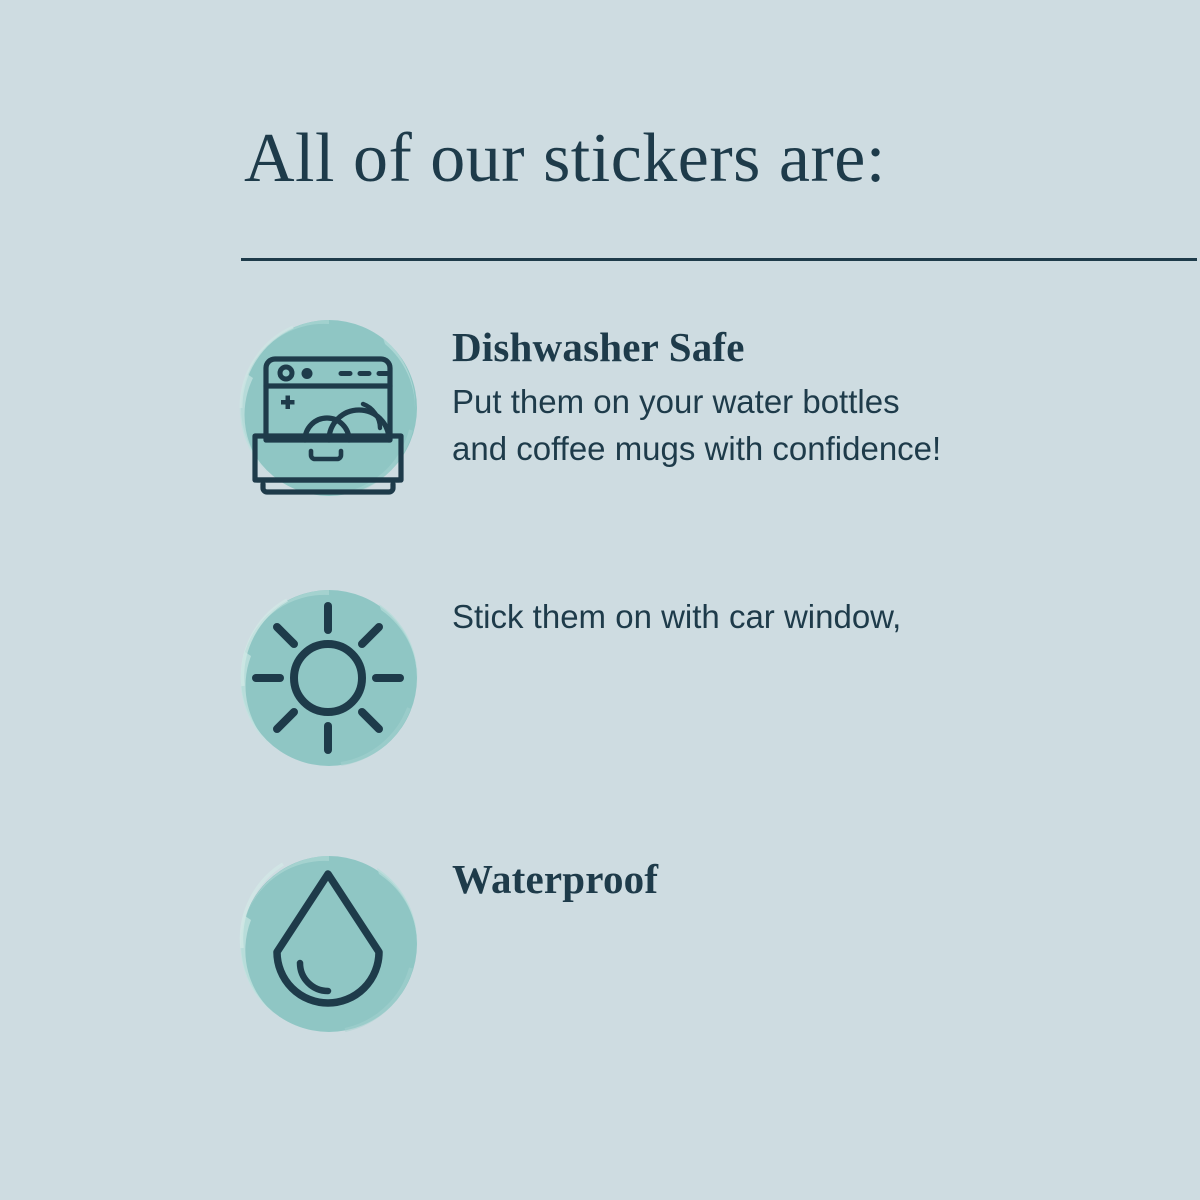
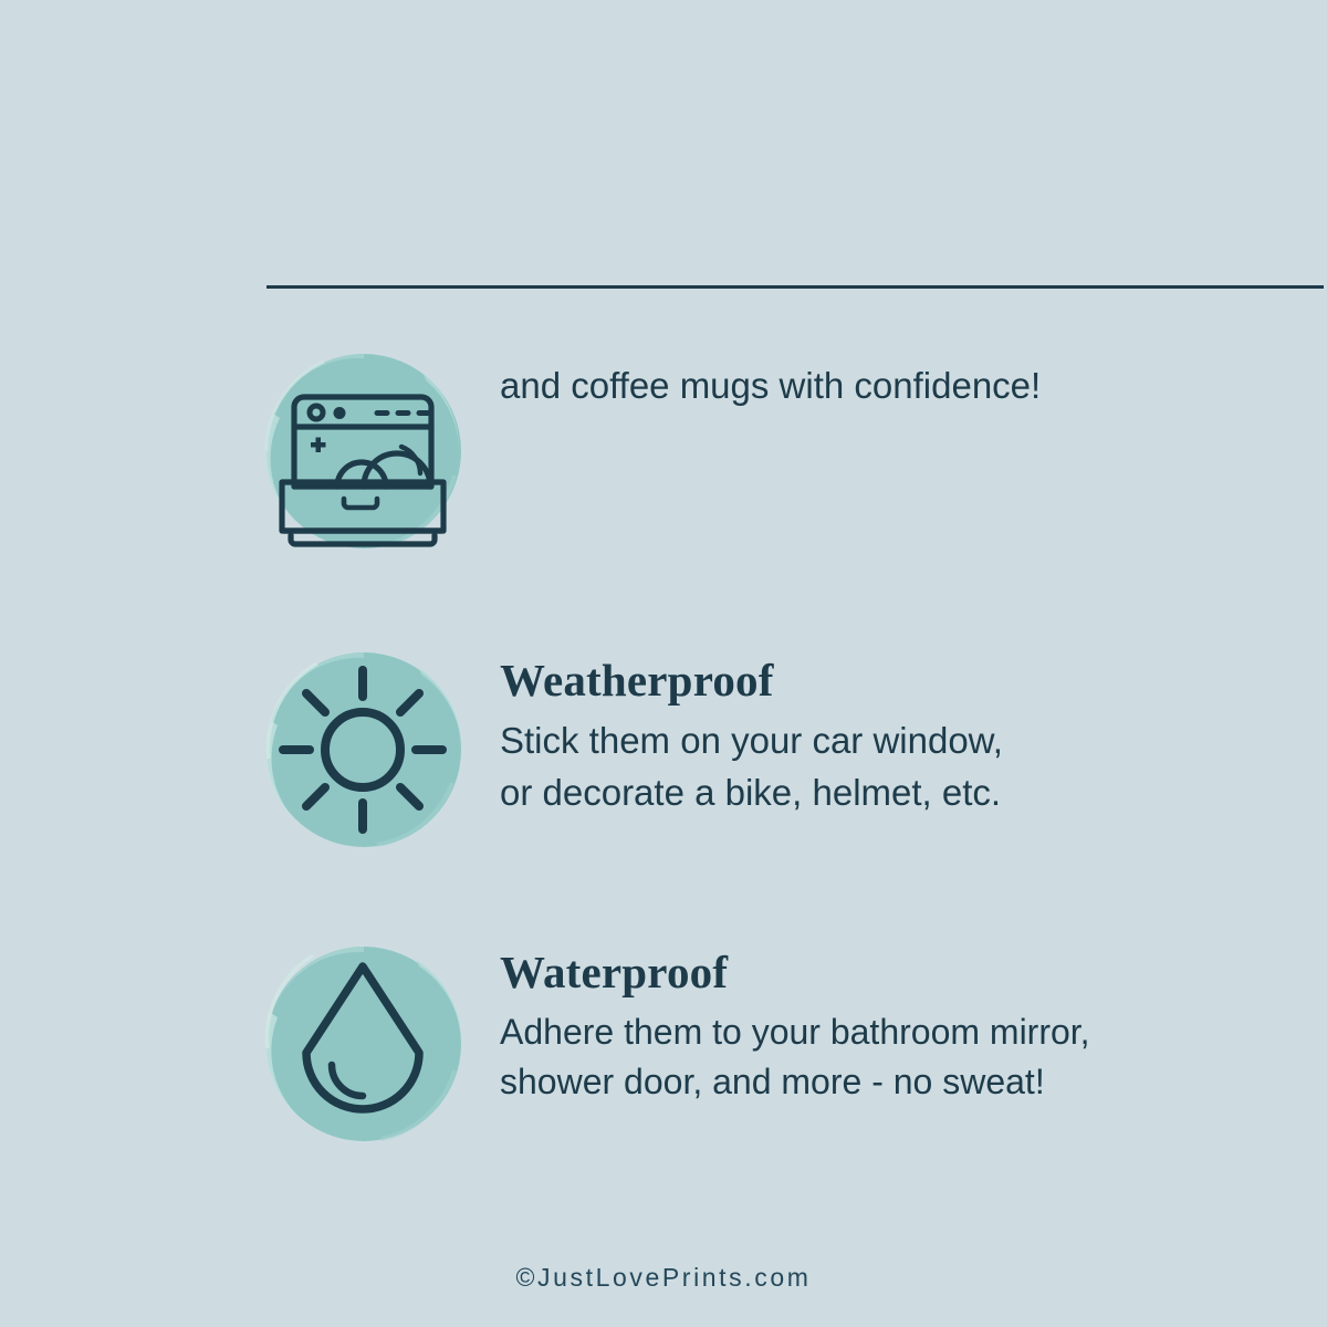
- All of our stickers are:
- Dishwasher Safe
- Put them on your water bottles
  and coffee mugs with confidence!
+ Weatherproof
- Stick them on with car window,
+ Stick them on your car window,
+ or decorate a bike, helmet, etc.
  Waterproof
+ Adhere them to your bathroom mirror,
+ shower door, and more - no sweat!
+ ©JustLovePrints.com
